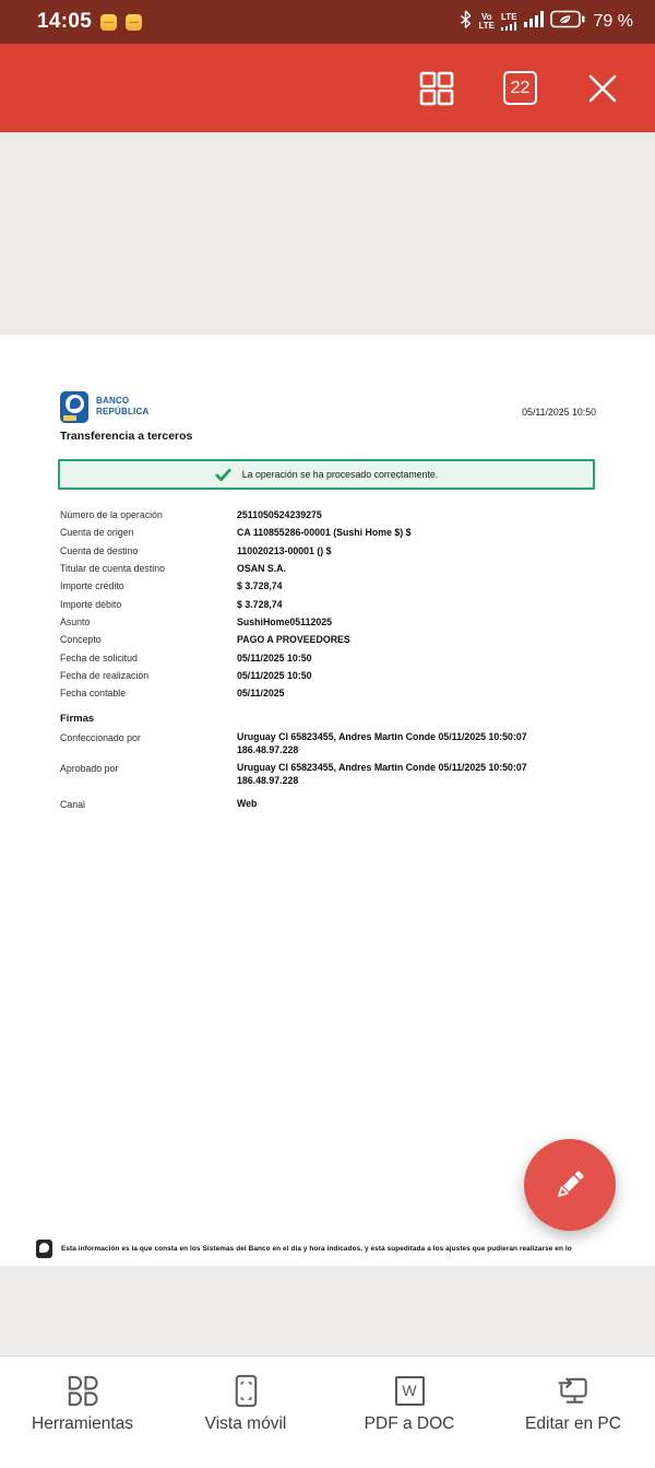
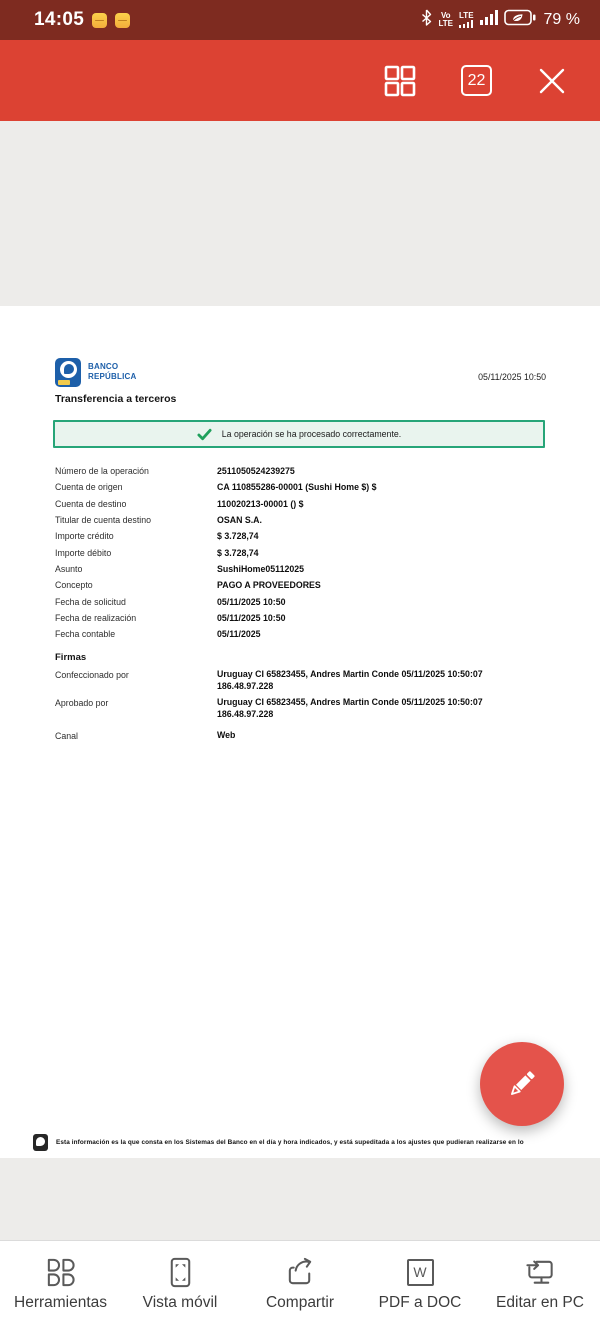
  14:05
  Vo
  LTE
  LTE
  79 %
  22
  BANCO
  REPÚBLICA
  05/11/2025 10:50
  Transferencia a terceros
  La operación se ha procesado correctamente.
  Número de la operación
  2511050524239275
  Cuenta de origen
  CA 110855286-00001 (Sushi Home $) $
  Cuenta de destino
  110020213-00001 () $
  Titular de cuenta destino
  OSAN S.A.
  Importe crédito
  $ 3.728,74
  Importe débito
  $ 3.728,74
  Asunto
  SushiHome05112025
  Concepto
  PAGO A PROVEEDORES
  Fecha de solicitud
  05/11/2025 10:50
  Fecha de realización
  05/11/2025 10:50
  Fecha contable
  05/11/2025
  Firmas
  Confeccionado por
  Uruguay CI 65823455, Andres Martin Conde 05/11/2025 10:50:07
  186.48.97.228
  Aprobado por
  Uruguay CI 65823455, Andres Martin Conde 05/11/2025 10:50:07
  186.48.97.228
  Canal
  Web
  Herramientas
  Vista móvil
+ Compartir
  W
  PDF a DOC
  Editar en PC
